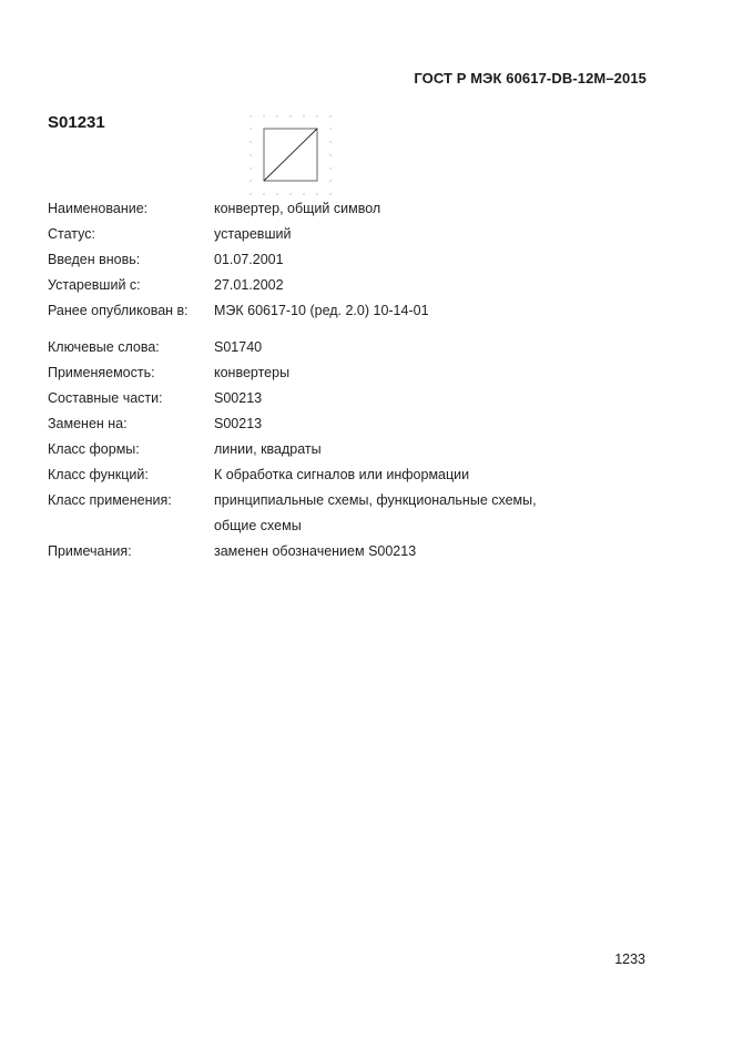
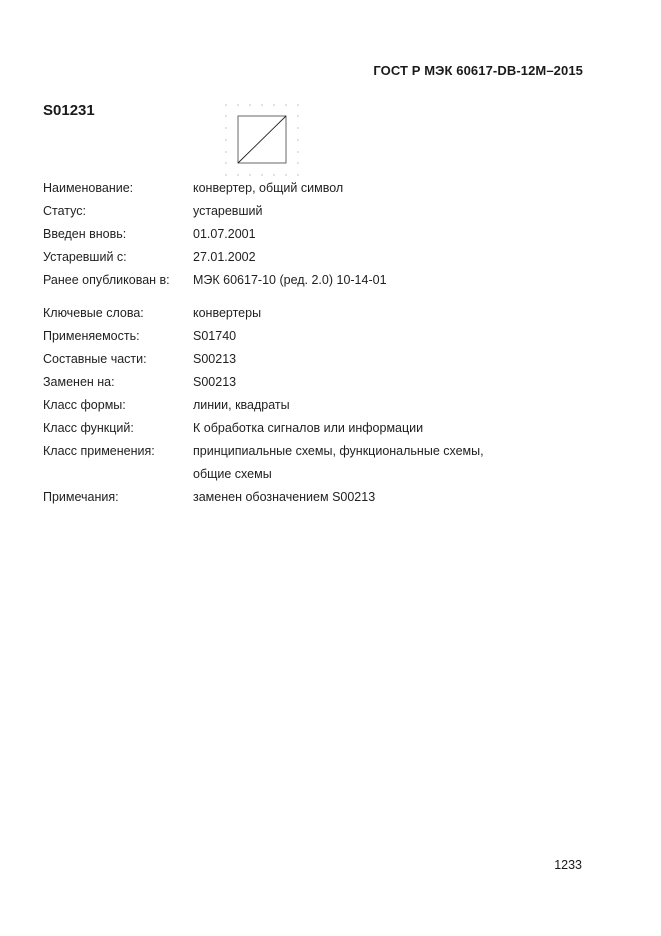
  ГОСТ Р МЭК 60617-DB-12М–2015
  S01231
  Наименование:
  конвертер, общий символ
  Статус:
  устаревший
  Введен вновь:
  01.07.2001
  Устаревший с:
  27.01.2002
  Ранее опубликован в:
  МЭК 60617-10 (ред. 2.0) 10-14-01
  Ключевые слова:
- S01740
+ конвертеры
  Применяемость:
- конвертеры
+ S01740
  Составные части:
  S00213
  Заменен на:
  S00213
  Класс формы:
  линии, квадраты
  Класс функций:
  К обработка сигналов или информации
  Класс применения:
  принципиальные схемы, функциональные схемы,
  общие схемы
  Примечания:
  заменен обозначением S00213
  1233
